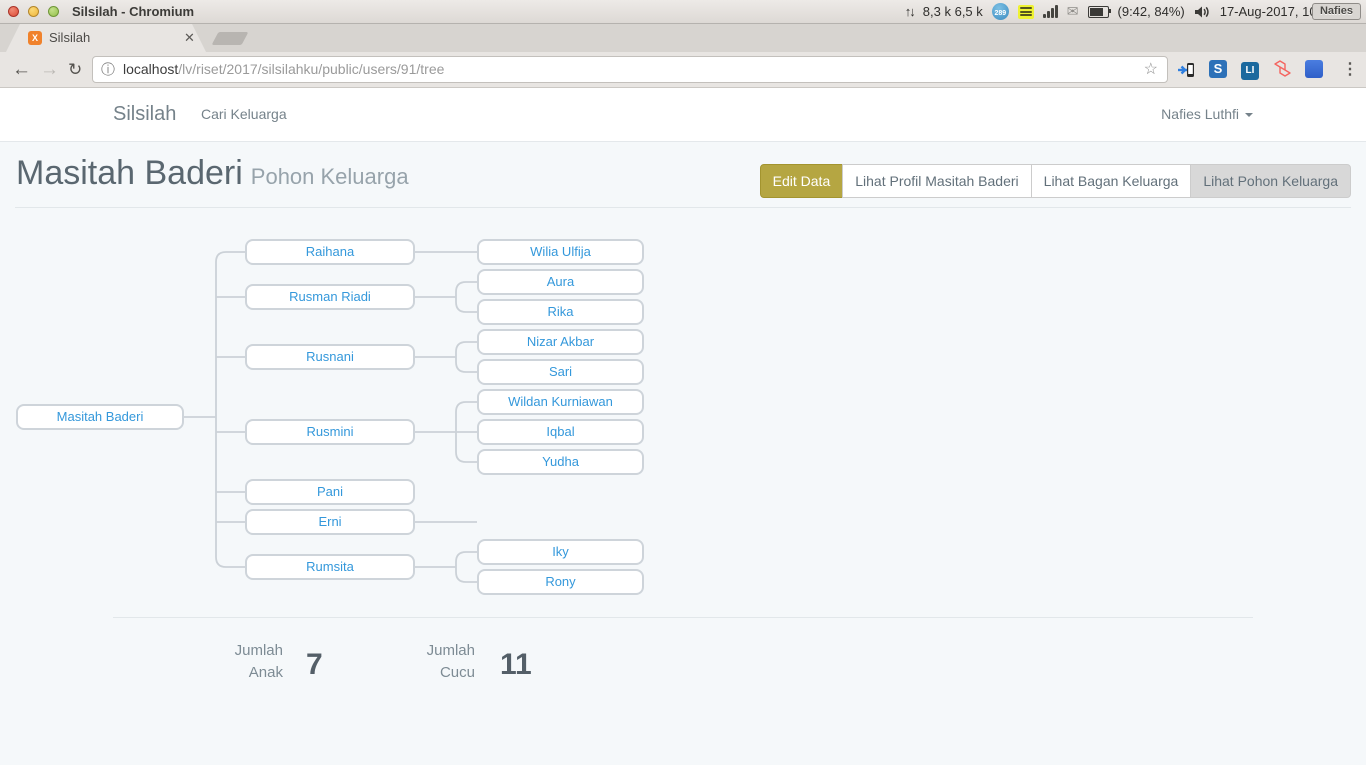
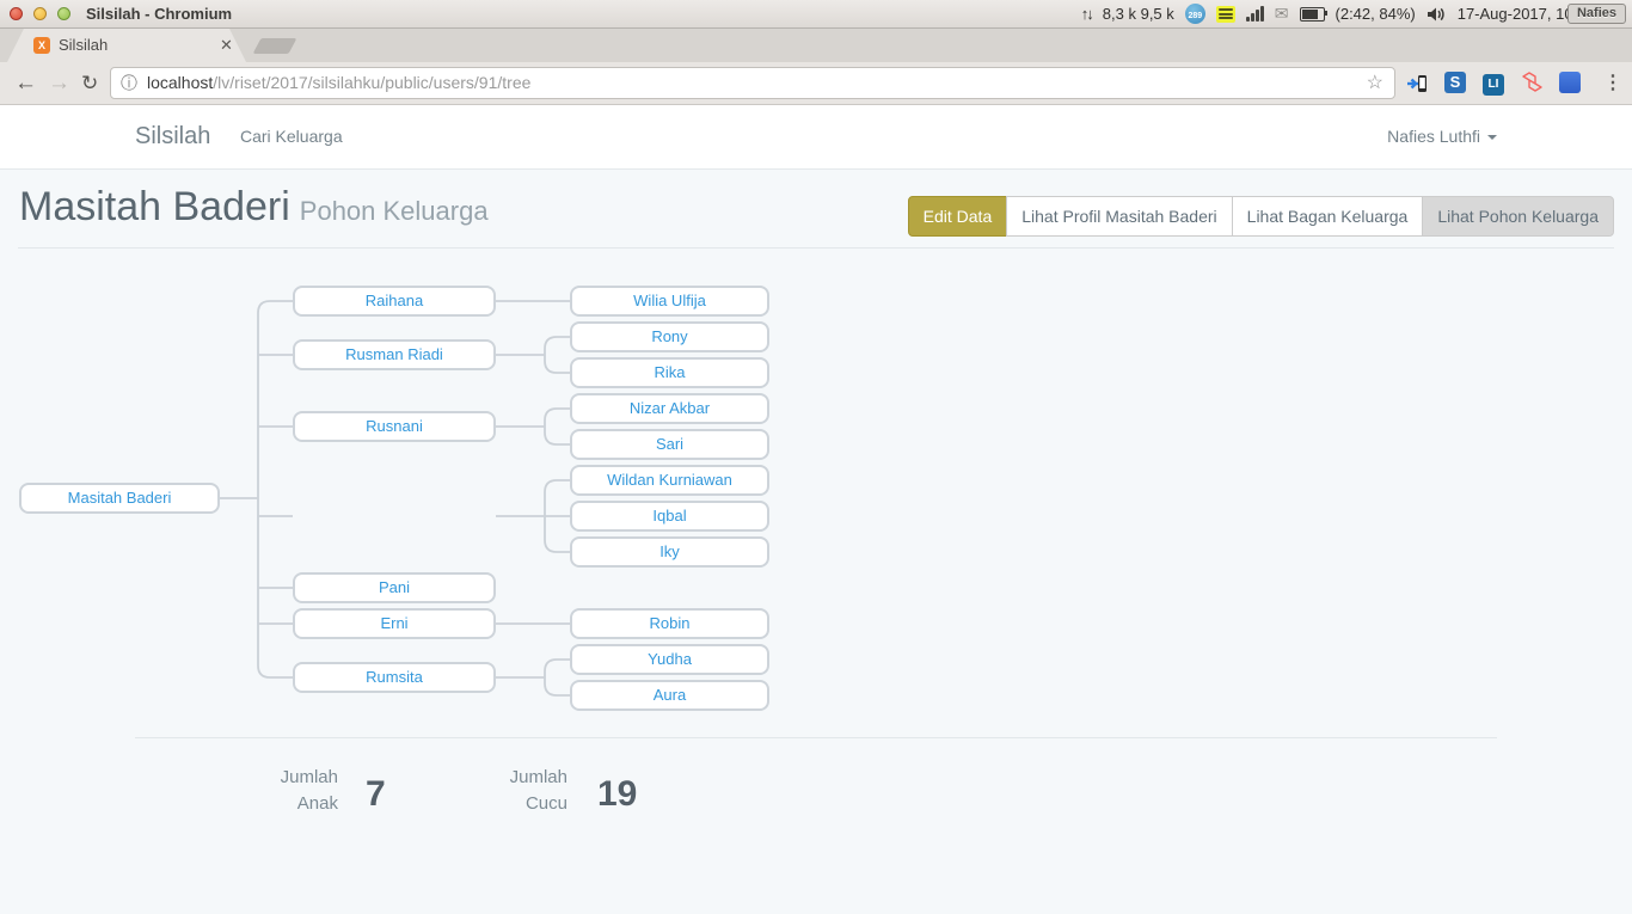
  Silsilah - Chromium
  ↑↓
- 8,3 k 6,5 k
+ 8,3 k 9,5 k
  ✉
- (9:42, 84%)
+ (2:42, 84%)
  17-Aug-2017, 1
  X
  Silsilah
  ✕
  Nafies
  ←
  →
  ↻
  ⓘ
  localhost/lv/riset/2017/silsilahku/public/users/91/tree
  ☆
  S
  LI
  ⋮
  Silsilah
  Cari Keluarga
  Nafies Luthfi
  Masitah Baderi Pohon Keluarga
  Edit Data
  Lihat Profil Masitah Baderi
  Lihat Bagan Keluarga
  Lihat Pohon Keluarga
  Raihana
  Wilia Ulfija
  Rusman Riadi
- Aura
+ Rony
  Rika
  Rusnani
  Nizar Akbar
  Sari
- Rusmini
  Wildan Kurniawan
  Iqbal
- Yudha
+ Iky
  Pani
  Erni
+ Robin
  Rumsita
- Iky
+ Yudha
- Rony
+ Aura
  Masitah Baderi
  Jumlah
  Anak
  7
  Jumlah
  Cucu
- 11
+ 19
